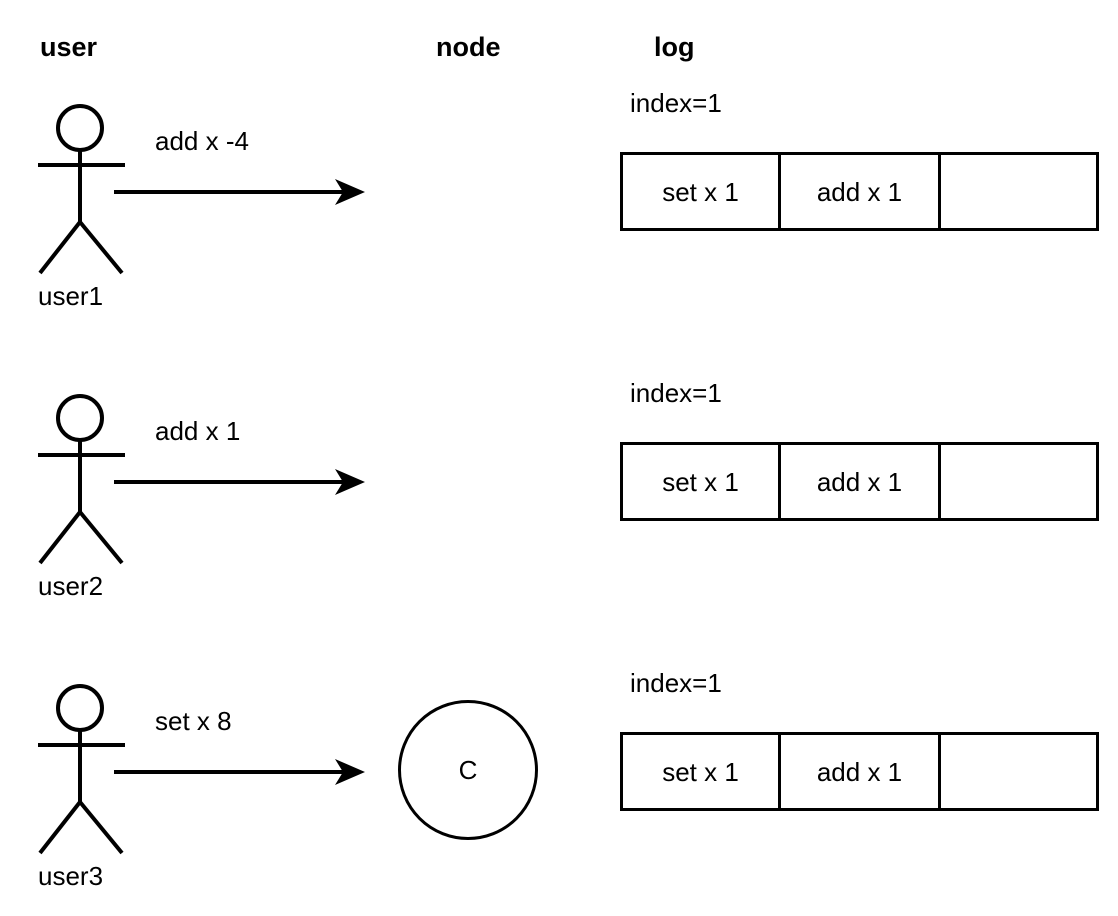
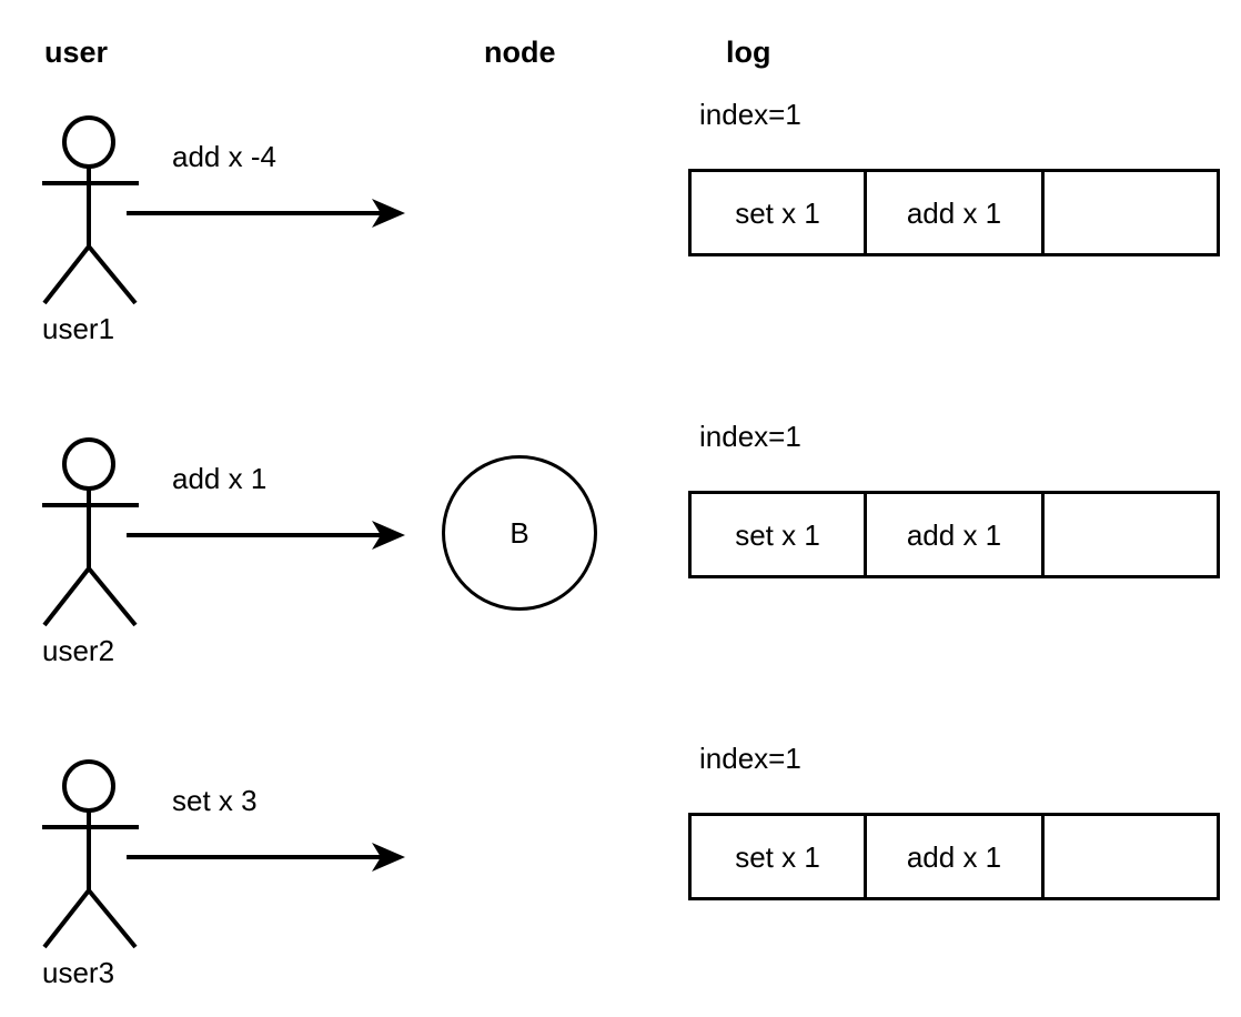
  user
  node
  log
  user1
  add x -4
  index=1
  set x 1
  add x 1
  user2
  add x 1
+ B
  index=1
  set x 1
  add x 1
  user3
- set x 8
+ set x 3
- C
  index=1
  set x 1
  add x 1
